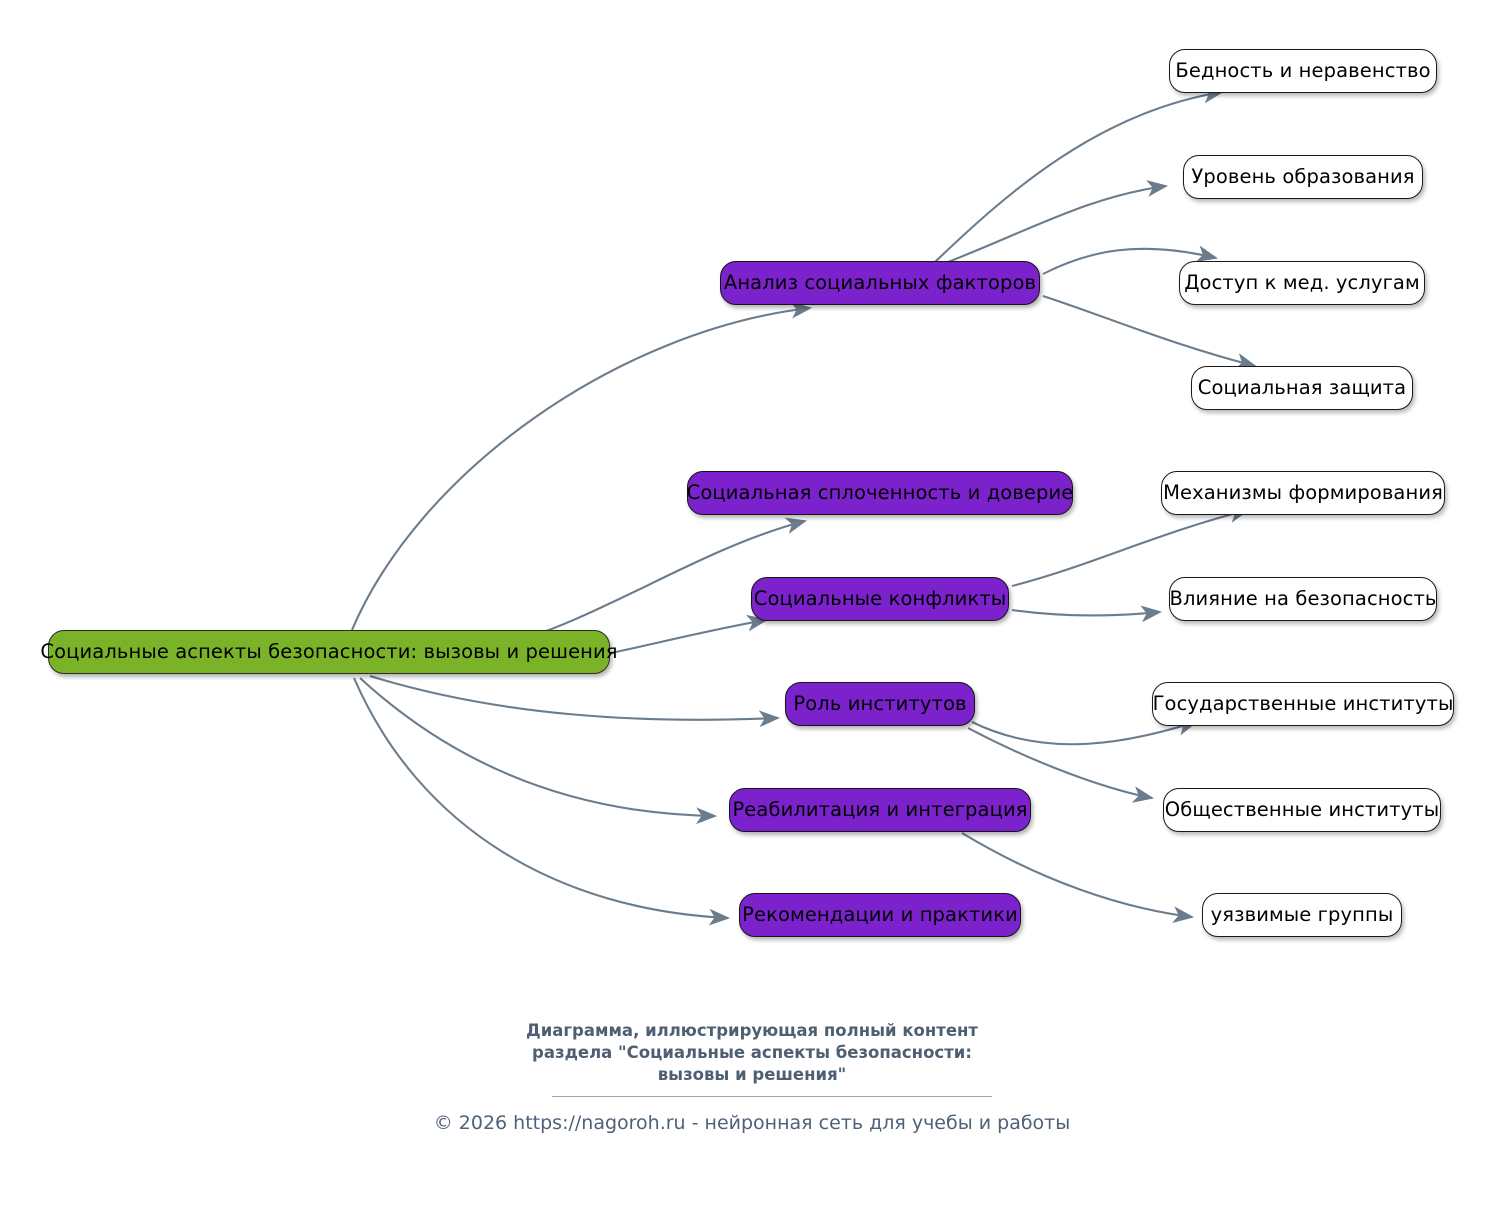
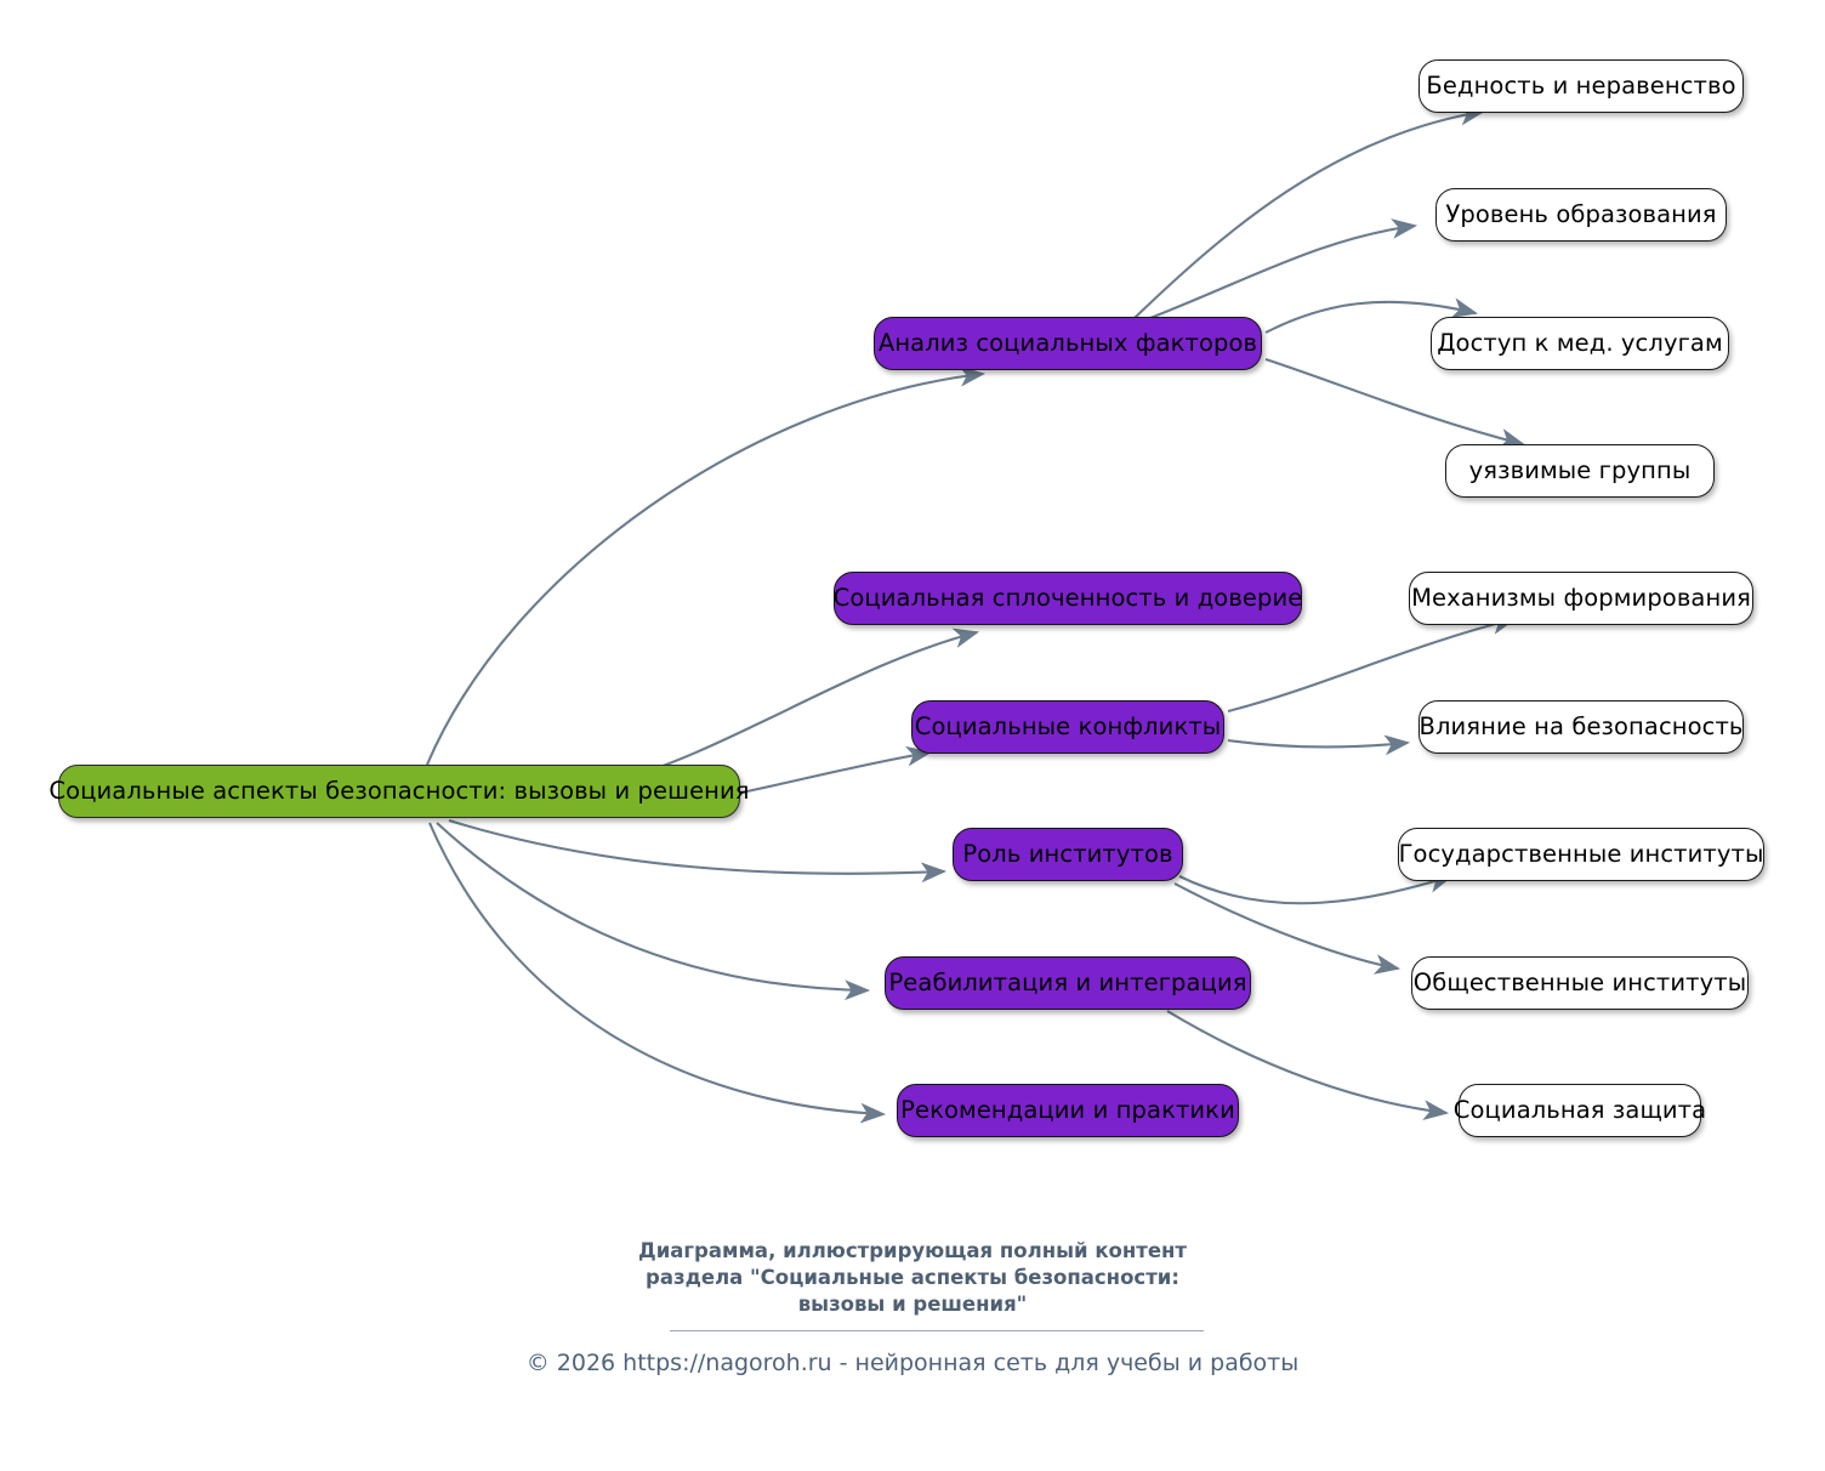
  Социальные аспекты безопасности: вызовы и решения
  Анализ социальных факторов
  Социальная сплоченность и доверие
  Социальные конфликты
  Роль институтов
  Реабилитация и интеграция
  Рекомендации и практики
  Бедность и неравенство
  Уровень образования
  Доступ к мед. услугам
- Социальная защита
+ уязвимые группы
  Механизмы формирования
  Влияние на безопасность
  Государственные институты
  Общественные институты
- уязвимые группы
+ Социальная защита
  Диаграмма, иллюстрирующая полный контент
  раздела "Социальные аспекты безопасности:
  вызовы и решения"
  © 2026 https://nagoroh.ru - нейронная сеть для учебы и работы
